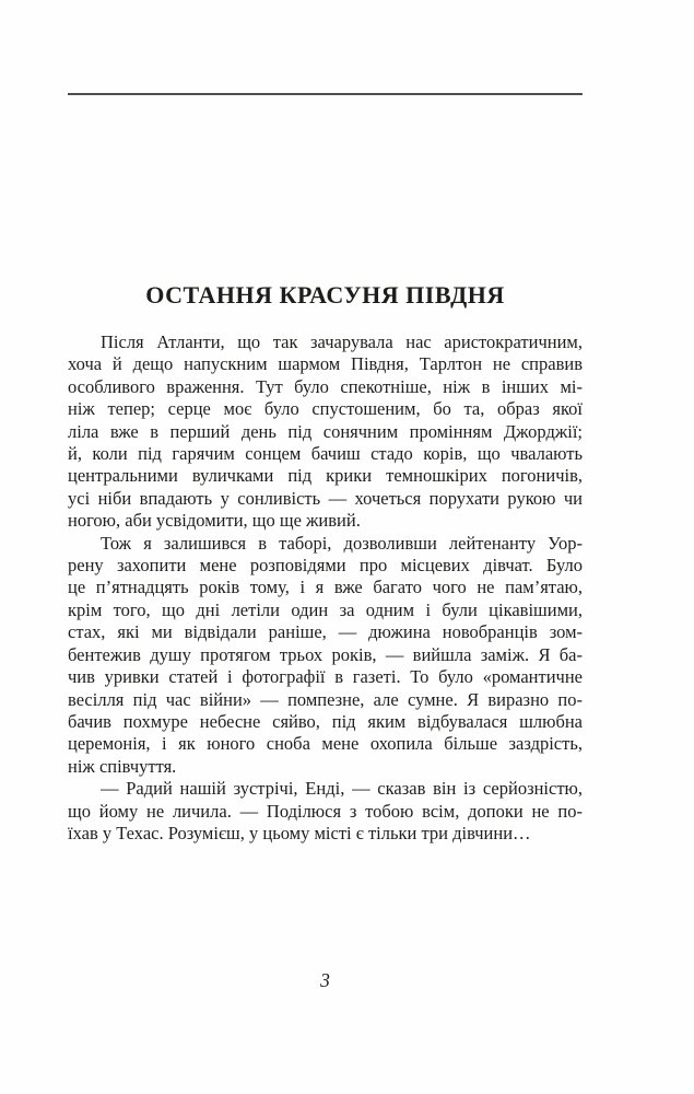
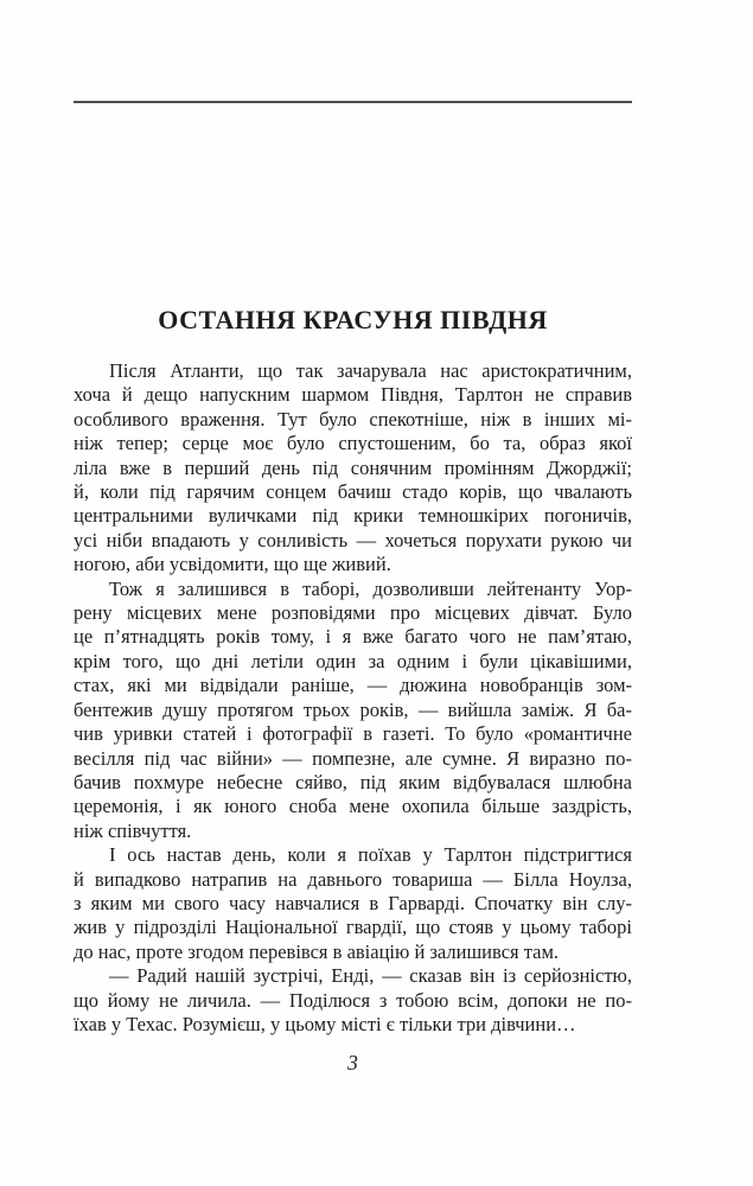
  ОСТАННЯ КРАСУНЯ ПІВДНЯ
  Після Атланти, що так зачарувала нас аристократичним,
  хоча й дещо напускним шармом Півдня, Тарлтон не справив
  особливого враження. Тут було спекотніше, ніж в інших мі-
  ніж тепер; серце моє було спустошеним, бо та, образ якої
  ліла вже в перший день під сонячним промінням Джорджії;
  й, коли під гарячим сонцем бачиш стадо корів, що чвалають
  центральними вуличками під крики темношкірих погоничів,
  усі ніби впадають у сонливість — хочеться порухати рукою чи
  ногою, аби усвідомити, що ще живий.
  Тож я залишився в таборі, дозволивши лейтенанту Уор-
- рену захопити мене розповідями про місцевих дівчат. Було
+ рену місцевих мене розповідями про місцевих дівчат. Було
  це п’ятнадцять років тому, і я вже багато чого не пам’ятаю,
  крім того, що дні летіли один за одним і були цікавішими,
  стах, які ми відвідали раніше, — дюжина новобранців зом-
  бентежив душу протягом трьох років, — вийшла заміж. Я ба-
  чив уривки статей і фотографії в газеті. То було «романтичне
  весілля під час війни» — помпезне, але сумне. Я виразно по-
  бачив похмуре небесне сяйво, під яким відбувалася шлюбна
  церемонія, і як юного сноба мене охопила більше заздрість,
  ніж співчуття.
+ І ось настав день, коли я поїхав у Тарлтон підстригтися
+ й випадково натрапив на давнього товариша — Білла Ноулза,
+ з яким ми свого часу навчалися в Гарварді. Спочатку він слу-
+ жив у підрозділі Національної гвардії, що стояв у цьому таборі
+ до нас, проте згодом перевівся в авіацію й залишився там.
  — Радий нашій зустрічі, Енді, — сказав він із серйозністю,
  що йому не личила. — Поділюся з тобою всім, допоки не по-
  їхав у Техас. Розумієш, у цьому місті є тільки три дівчини…
  3
